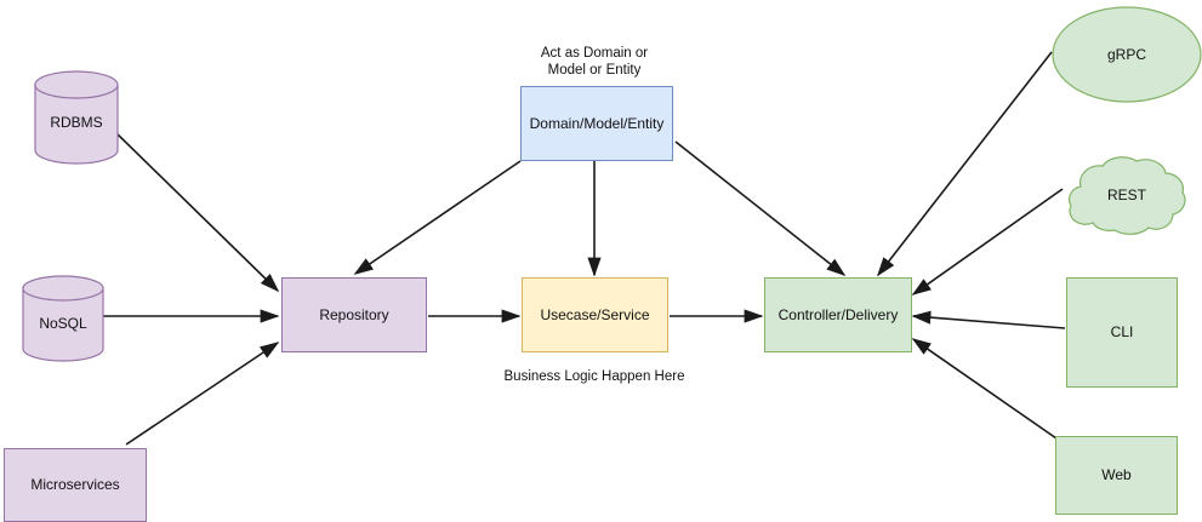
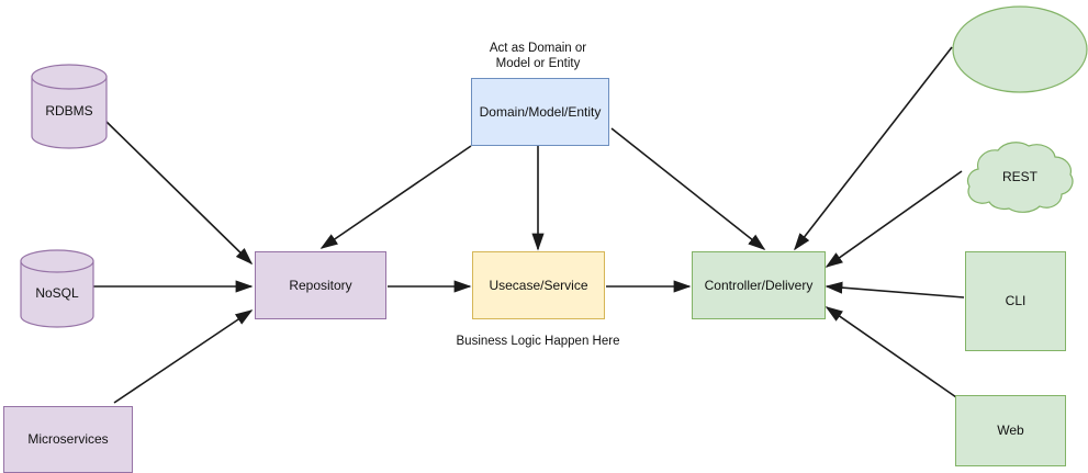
  RDBMS
  NoSQL
  Microservices
  Repository
  Act as Domain or
  Model or Entity
  Domain/Model/Entity
  Usecase/Service
  Business Logic Happen Here
  Controller/Delivery
- gRPC
  REST
  CLI
  Web
